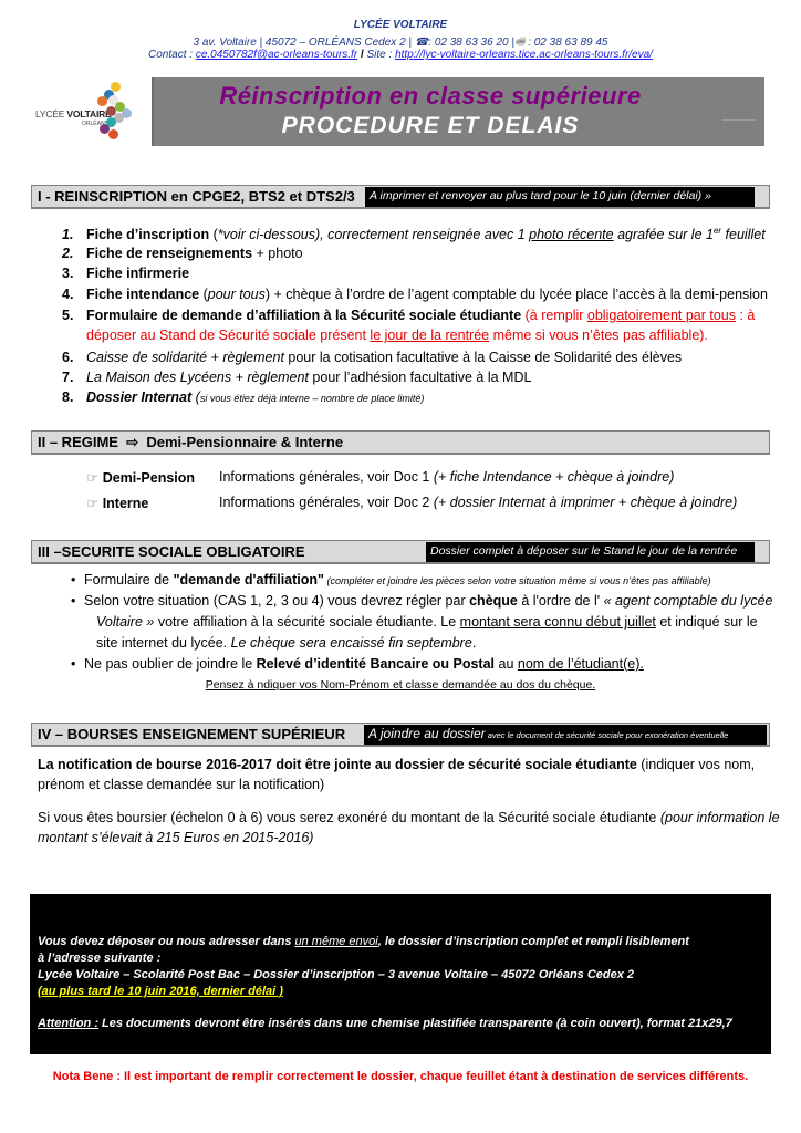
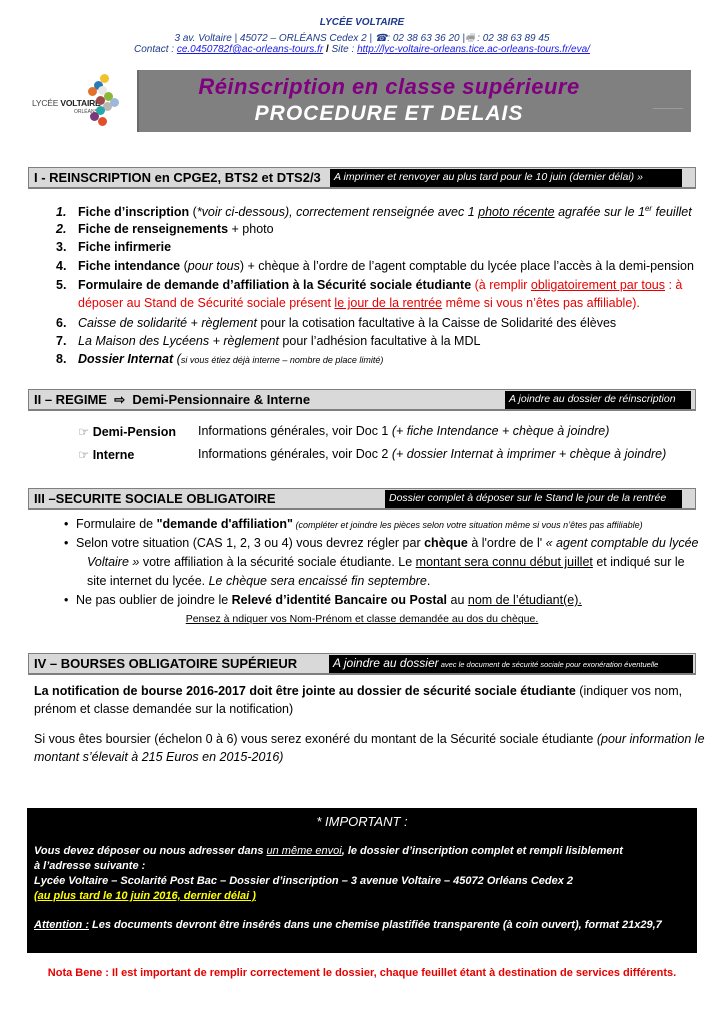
  LYCÉE VOLTAIRE
  3 av. Voltaire | 45072 – ORLÉANS Cedex 2 | ☎: 02 38 63 36 20 |🖷 : 02 38 63 89 45
  Contact : ce.0450782f@ac-orleans-tours.fr / Site : http://lyc-voltaire-orleans.tice.ac-orleans-tours.fr/eva/
  LYCÉE VOLTAIR
  Réinscription en classe supérieure
  PROCEDURE ET DELAIS
  I - REINSCRIPTION en CPGE2, BTS2 et DTS2/3
  A imprimer et renvoyer au plus tard pour le 10 juin (dernier délai) »
  1. Fiche d’inscription (*voir ci-dessous), correctement renseignée avec 1 photo récente agrafée sur le 1er feuillet
  2. Fiche de renseignements + photo
  3. Fiche infirmerie
  4. Fiche intendance (pour tous) + chèque à l’ordre de l’agent comptable du lycée place l’accès à la demi-pension
  5. Formulaire de demande d’affiliation à la Sécurité sociale étudiante (à remplir obligatoirement par tous : à
  déposer au Stand de Sécurité sociale présent le jour de la rentrée même si vous n’êtes pas affiliable).
  6. Caisse de solidarité + règlement pour la cotisation facultative à la Caisse de Solidarité des élèves
  7. La Maison des Lycéens + règlement pour l’adhésion facultative à la MDL
  8. Dossier Internat (si vous étiez déjà interne – nombre de place limité)
  II – REGIME ⇨ Demi-Pensionnaire & Interne
+ A joindre au dossier de réinscription
  ☞ Demi-Pension
  Informations générales, voir Doc 1 (+ fiche Intendance + chèque à joindre)
  ☞ Interne
  Informations générales, voir Doc 2 (+ dossier Internat à imprimer + chèque à joindre)
  III –SECURITE SOCIALE OBLIGATOIRE
  Dossier complet à déposer sur le Stand le jour de la rentrée
  • Formulaire de "demande d'affiliation" (compléter et joindre les pièces selon votre situation même si vous n’êtes pas affiliable)
  • Selon votre situation (CAS 1, 2, 3 ou 4) vous devrez régler par chèque à l'ordre de l' « agent comptable du lycée
  Voltaire » votre affiliation à la sécurité sociale étudiante. Le montant sera connu début juillet et indiqué sur le
  site internet du lycée. Le chèque sera encaissé fin septembre.
  • Ne pas oublier de joindre le Relevé d’identité Bancaire ou Postal au nom de l’étudiant(e).
  Pensez à ndiquer vos Nom-Prénom et classe demandée au dos du chèque.
- IV – BOURSES ENSEIGNEMENT SUPÉRIEUR
+ IV – BOURSES OBLIGATOIRE SUPÉRIEUR
  A joindre au dossier avec le document de sécurité sociale pour exonération éventuelle
  La notification de bourse 2016-2017 doit être jointe au dossier de sécurité sociale étudiante (indiquer vos nom,
  prénom et classe demandée sur la notification)
  Si vous êtes boursier (échelon 0 à 6) vous serez exonéré du montant de la Sécurité sociale étudiante (pour information le
  montant s’élevait à 215 Euros en 2015-2016)
+ * IMPORTANT :
  Vous devez déposer ou nous adresser dans un même envoi, le dossier d’inscription complet et rempli lisiblement
  à l’adresse suivante :
  Lycée Voltaire – Scolarité Post Bac – Dossier d’inscription – 3 avenue Voltaire – 45072 Orléans Cedex 2
  (au plus tard le 10 juin 2016, dernier délai )
  Attention : Les documents devront être insérés dans une chemise plastifiée transparente (à coin ouvert), format 21x29,7
  Nota Bene : Il est important de remplir correctement le dossier, chaque feuillet étant à destination de services différents.
